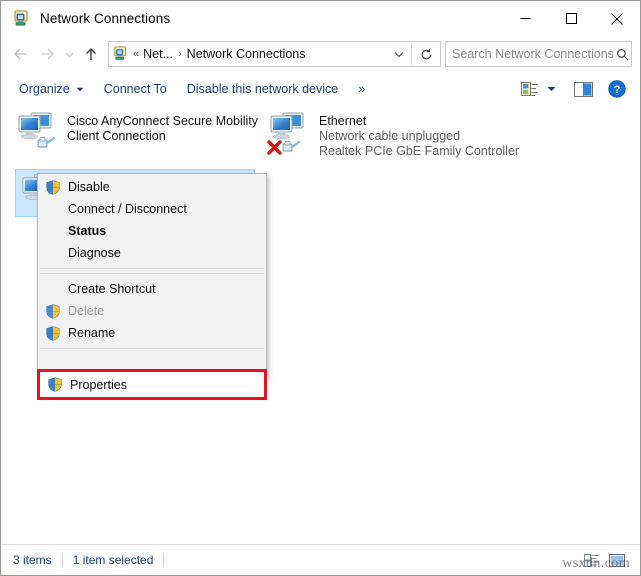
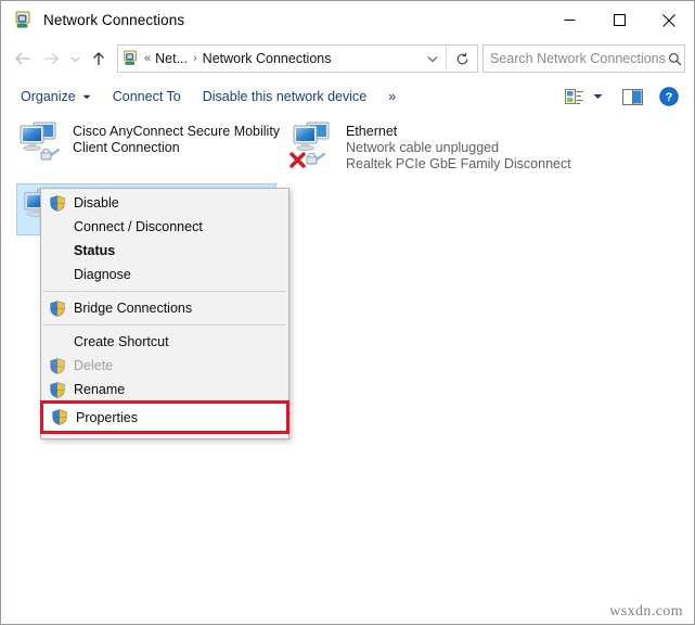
  Network Connections
  «
  Net...
  ›
  Network Connections
  Search Network Connections
  Organize
  Connect To
  Disable this network device
  »
  ?
  Cisco AnyConnect Secure Mobility
  Client Connection
  Ethernet
  Network cable unplugged
- Realtek PCIe GbE Family Controller
+ Realtek PCIe GbE Family Disconnect
  Disable
  Connect / Disconnect
  Status
  Diagnose
+ Bridge Connections
  Create Shortcut
  Delete
  Rename
  Properties
- 3 items
- 1 item selected
  wsxdn.com
